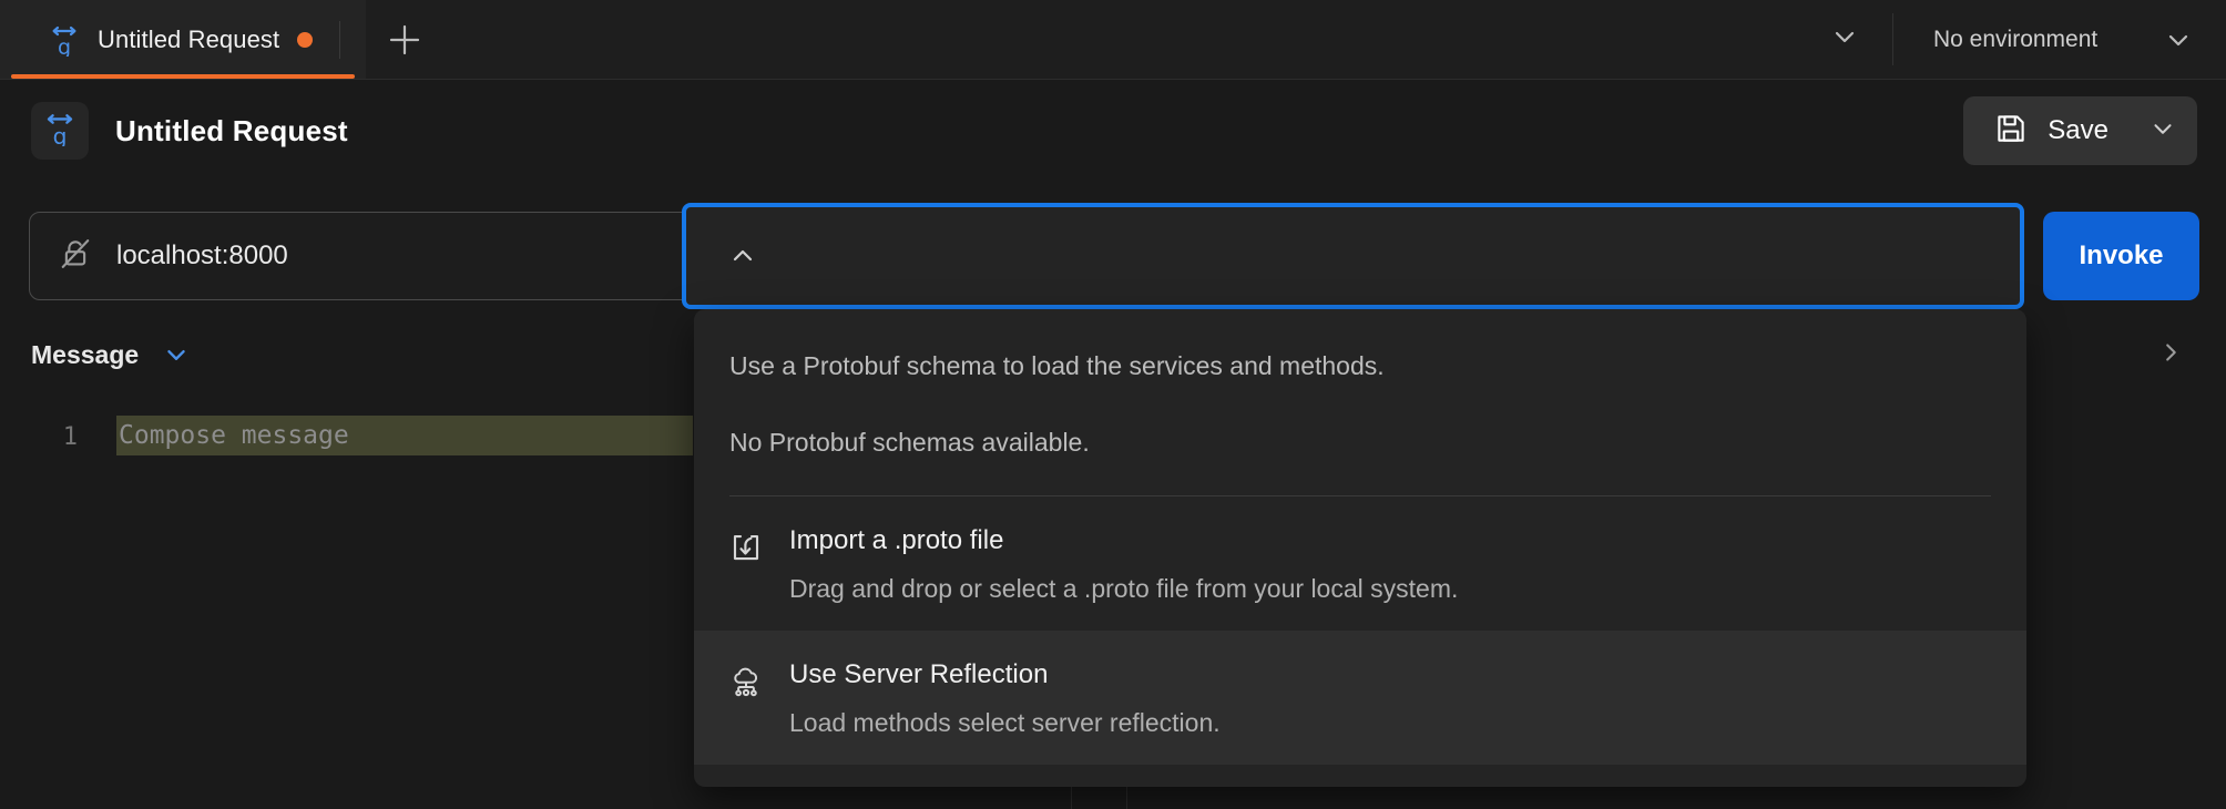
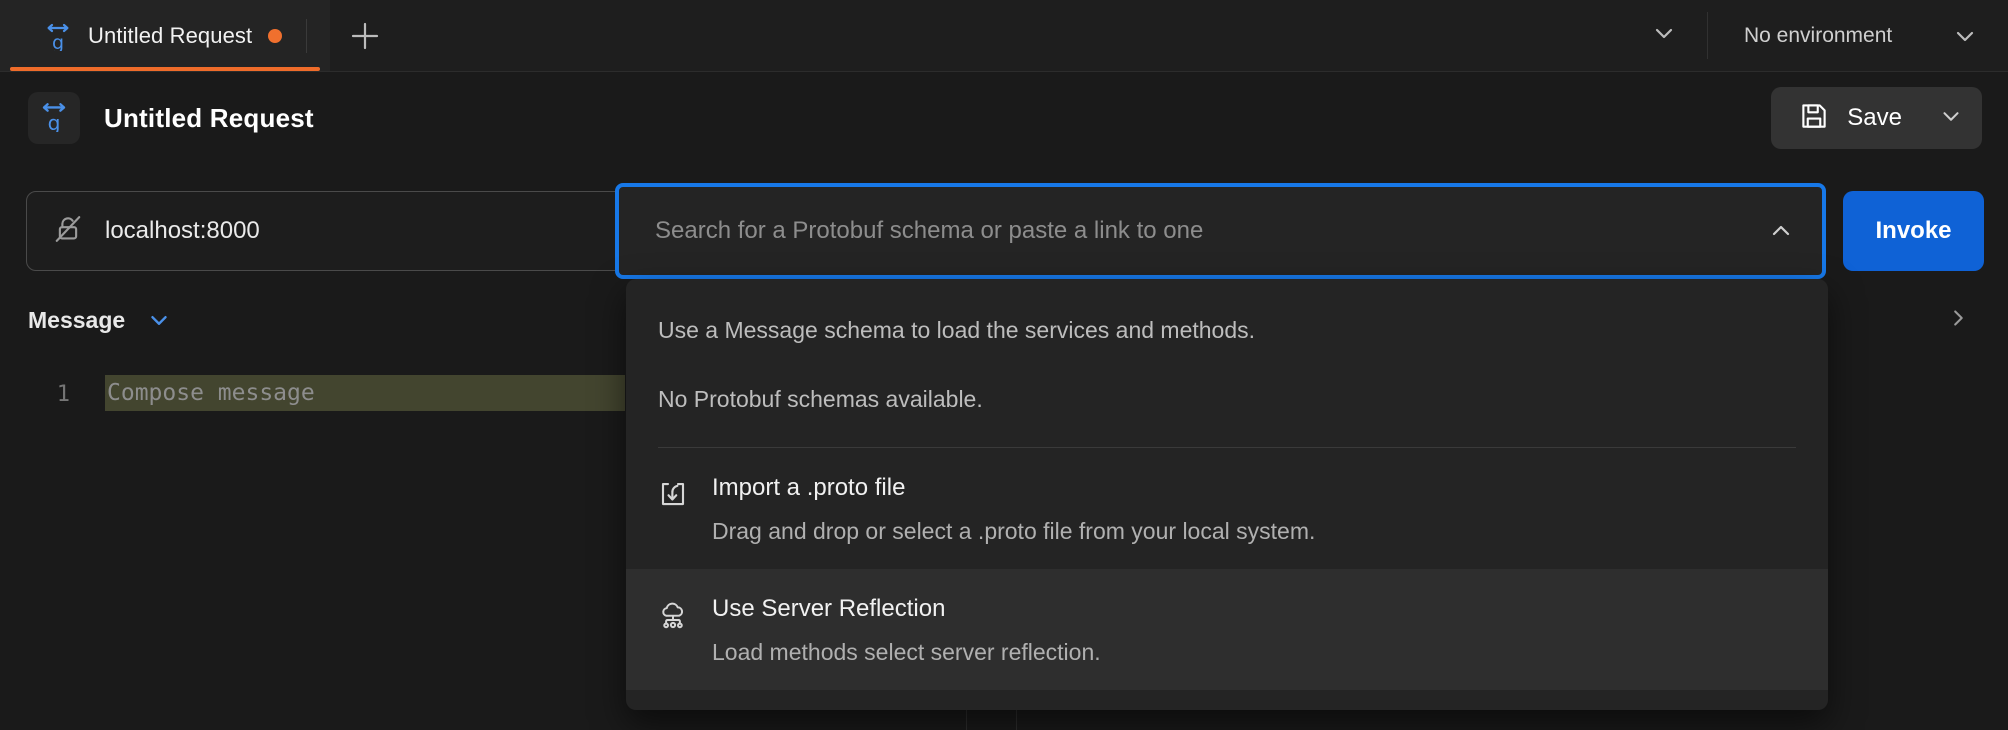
  g
  Untitled Request
  No environment
  g
  Untitled Request
  Save
  localhost:8000
+ Search for a Protobuf schema or paste a link to one
  Invoke
  Message
  1
  Compose message
- Use a Protobuf schema to load the services and methods.
+ Use a Message schema to load the services and methods.
  No Protobuf schemas available.
  Import a .proto file
  Drag and drop or select a .proto file from your local system.
  Use Server Reflection
  Load methods select server reflection.
